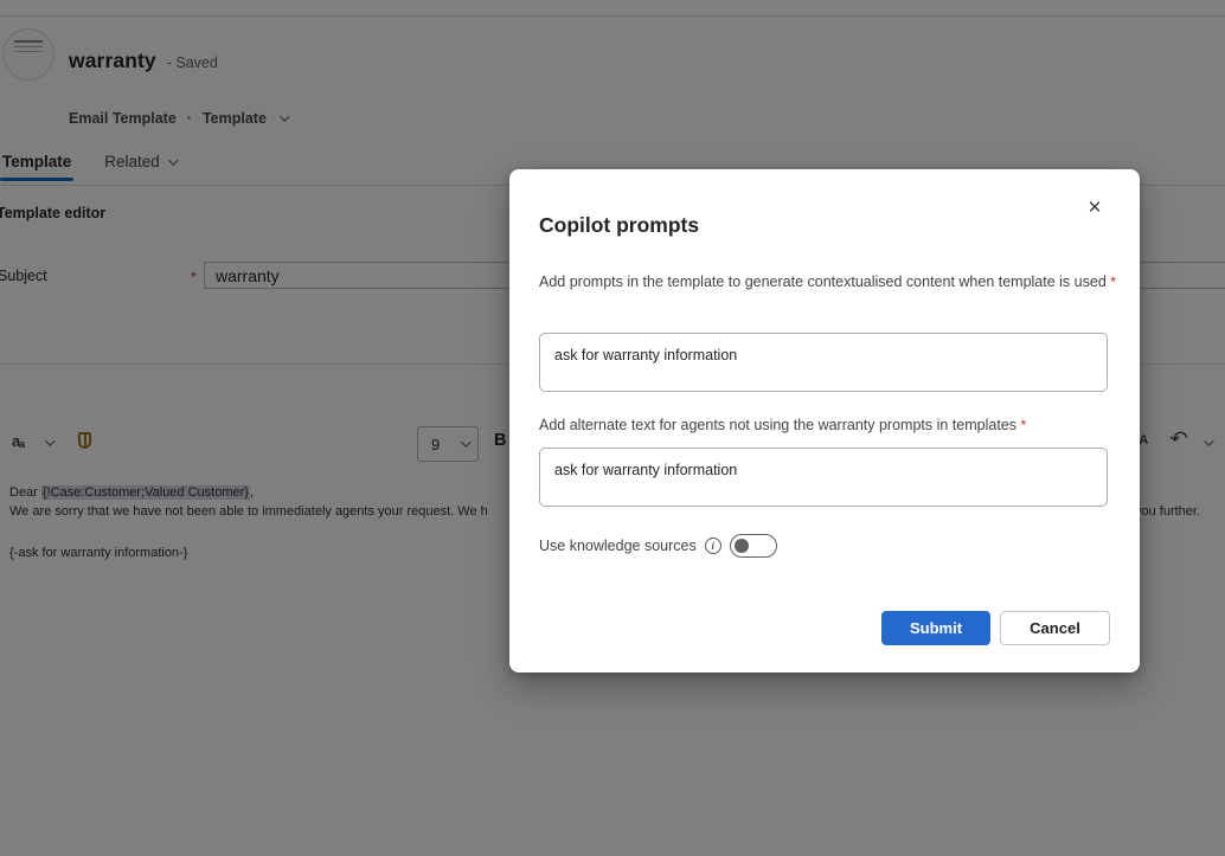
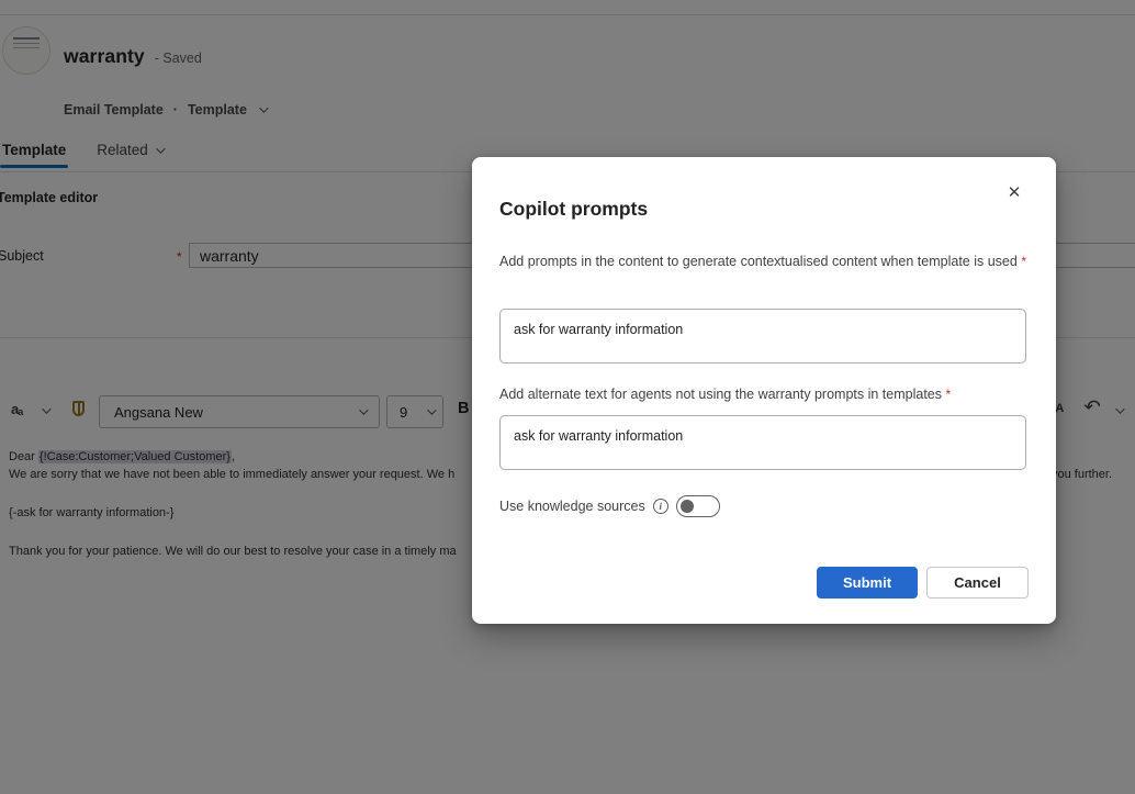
  warranty
  - Saved
  Email Template
  ·
  Template
  Template
  Related
  Template editor
  Subject
  *
  warranty
  a
  a
+ Angsana New
  9
  B
  ↶
  Dear {!Case:Customer;Valued Customer},
- We are sorry that we have not been able to immediately agents your request. We h
+ We are sorry that we have not been able to immediately answer your request. We h
  ou further.
  {-ask for warranty information-}
+ Thank you for your patience. We will do our best to resolve your case in a timely ma
  ✕
  Copilot prompts
- Add prompts in the template to generate contextualised content when template is used *
+ Add prompts in the content to generate contextualised content when template is used *
  ask for warranty information
  Add alternate text for agents not using the warranty prompts in templates *
  ask for warranty information
  Use knowledge sources
  i
  Submit
  Cancel
